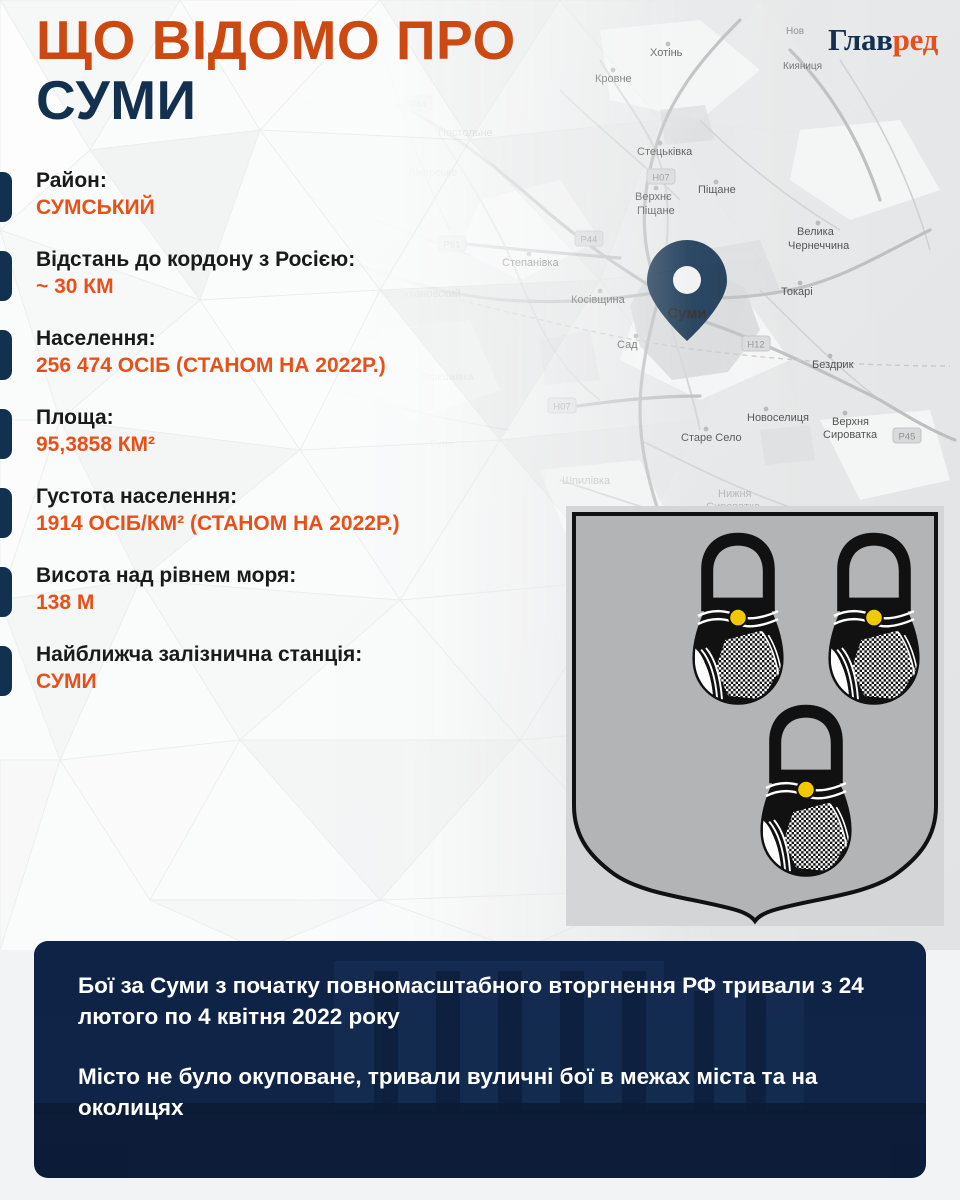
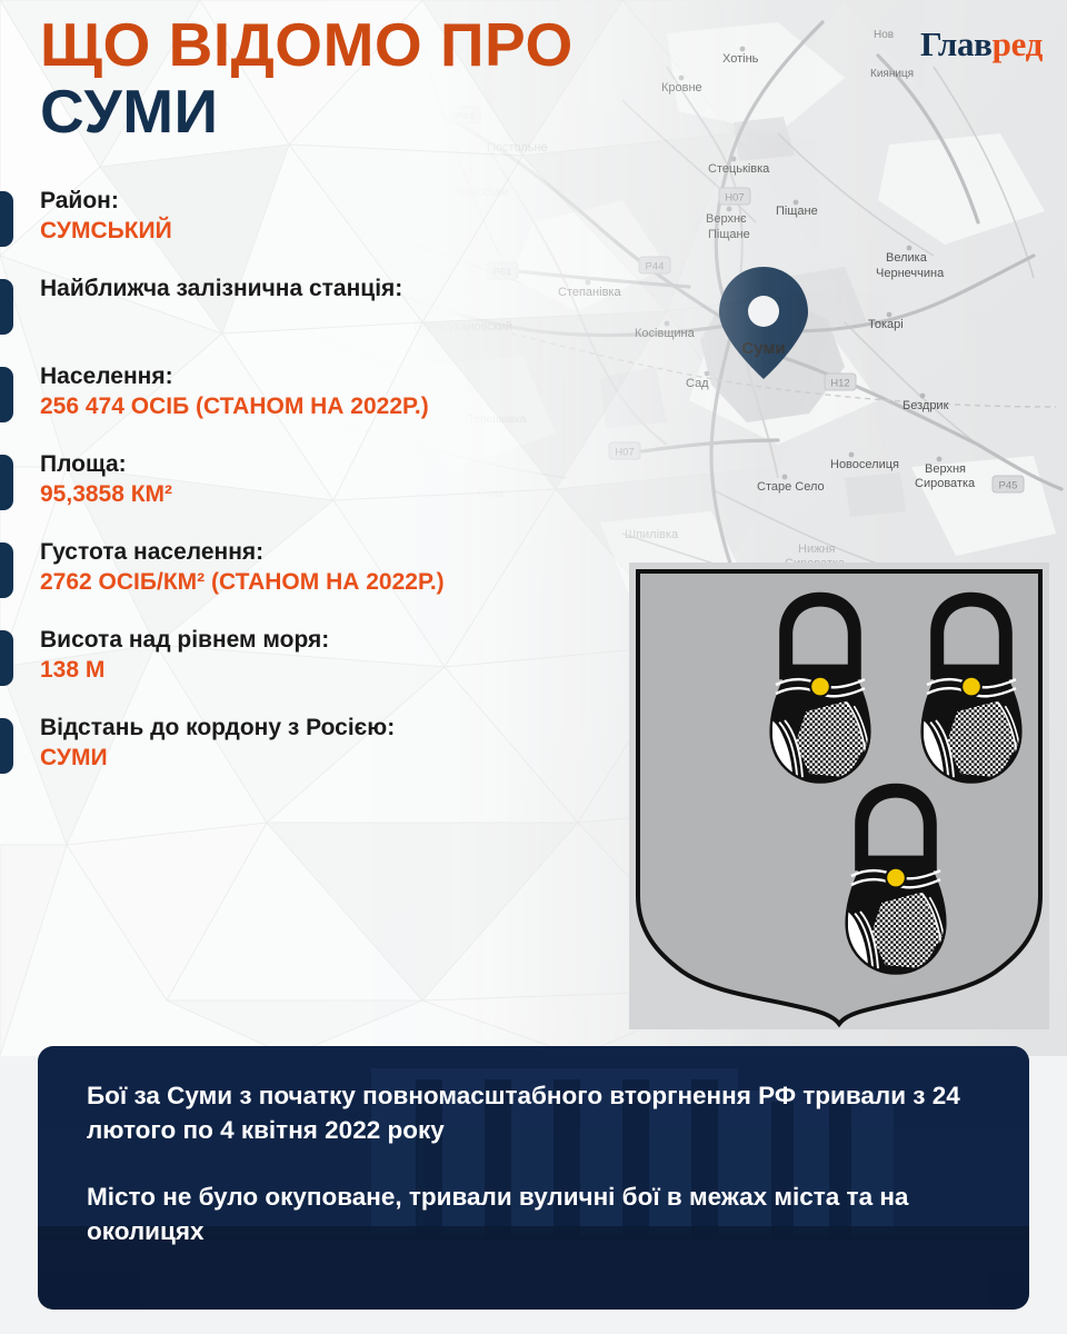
  ЩО ВІДОМО ПРО
  СУМИ
  Главред
  Район:
  СУМСЬКИЙ
- Відстань до кордону з Росією:
+ Найближча залізнична станція:
- ~ 30 КМ
  Населення:
  256 474 ОСІБ (СТАНОМ НА 2022Р.)
  Площа:
  95,3858 КМ²
  Густота населення:
- 1914 ОСІБ/КМ² (СТАНОМ НА 2022Р.)
+ 2762 ОСІБ/КМ² (СТАНОМ НА 2022Р.)
  Висота над рівнем моря:
  138 М
- Найближча залізнична станція:
+ Відстань до кордону з Росією:
  СУМИ
  Бої за Суми з початку повномасштабного вторгнення РФ тривали з 24 лютого по 4 квітня 2022 року
  Місто не було окуповане, тривали вуличні бої в межах міста та на околицях
